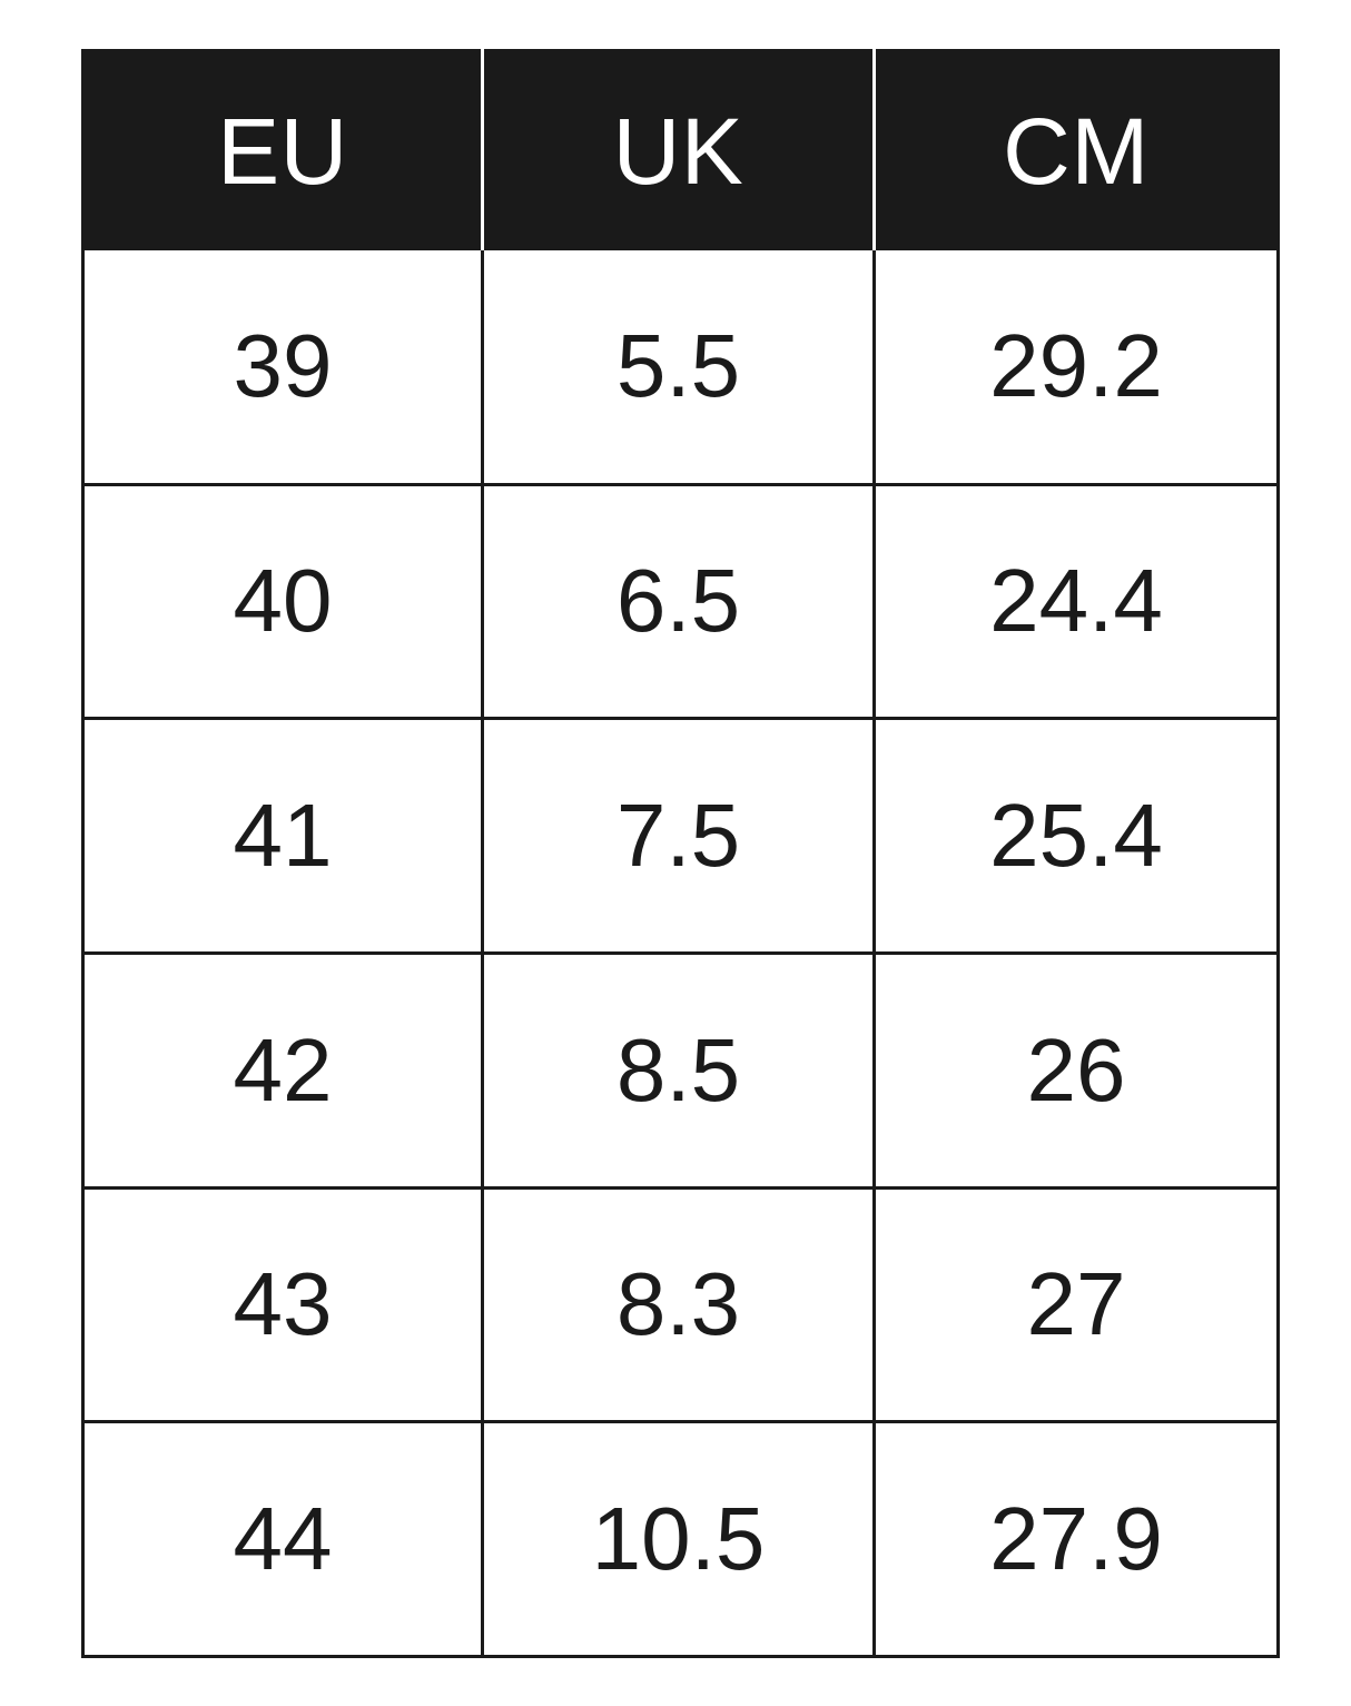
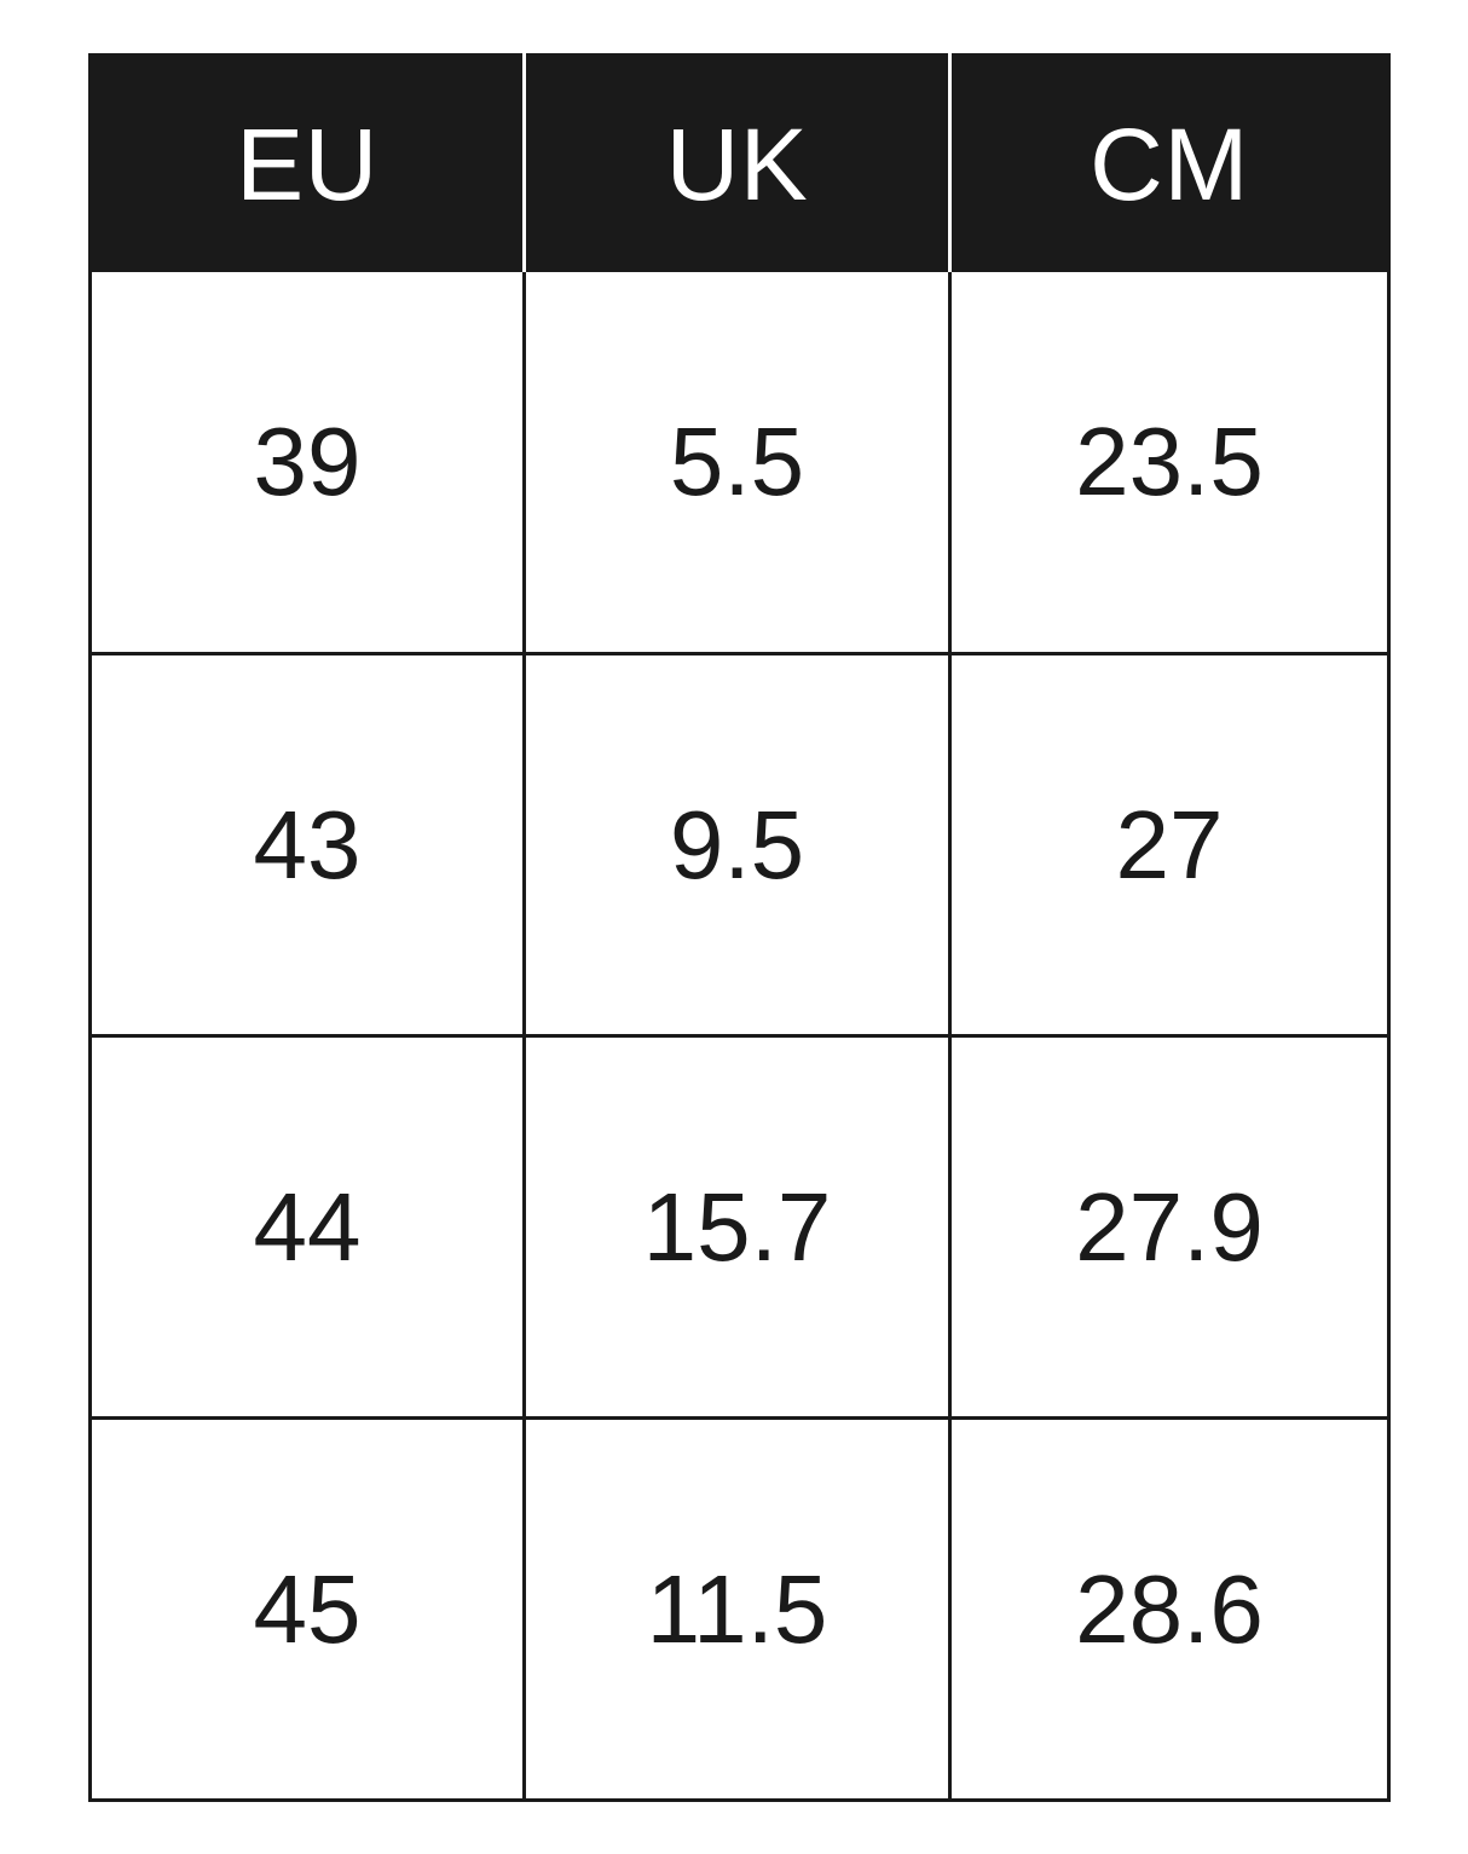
  EU	UK	CM
- 39	5.5	29.2
+ 39	5.5	23.5
- 40	6.5	24.4
- 41	7.5	25.4
- 42	8.5	26
- 43	8.3	27
+ 43	9.5	27
- 44	10.5	27.9
+ 44	15.7	27.9
+ 45	11.5	28.6
